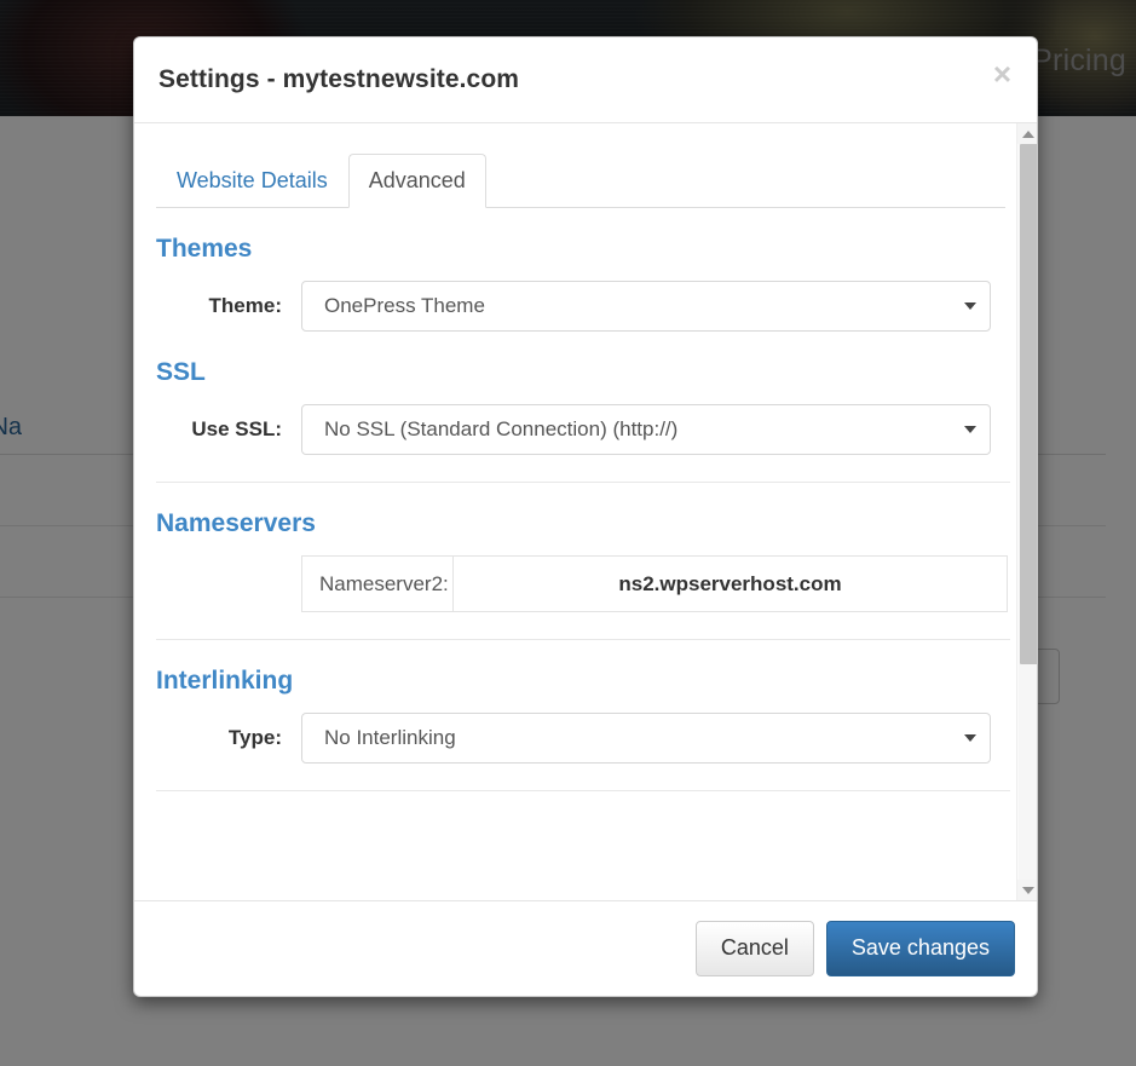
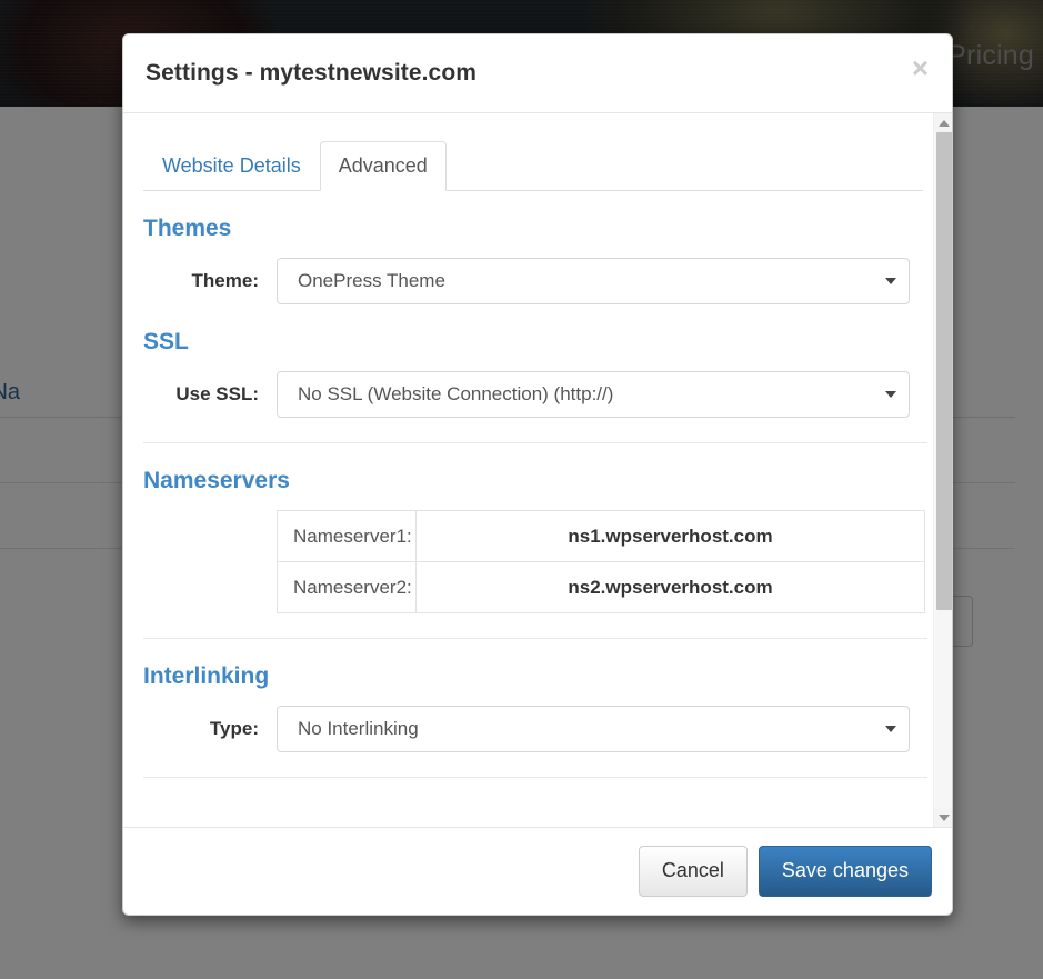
  Pricing
  Settings - mytestnewsite.com
  ×
  Website Details
  Advanced
  Themes
  Theme:
  OnePress Theme
  SSL
  Use SSL:
- No SSL (Standard Connection) (http://)
+ No SSL (Website Connection) (http://)
  Nameservers
+ Nameserver1:	ns1.wpserverhost.com
  Nameserver2:	ns2.wpserverhost.com
  Interlinking
  Type:
  No Interlinking
  Cancel
  Save changes
